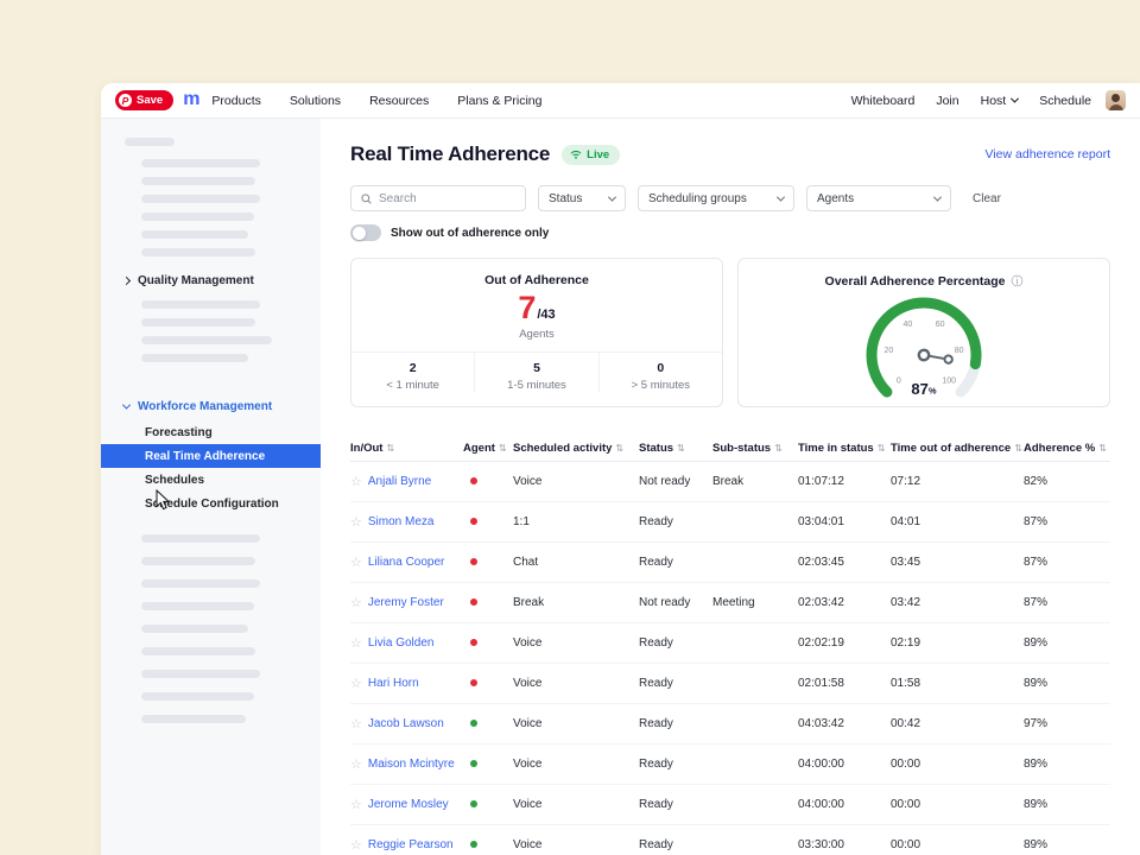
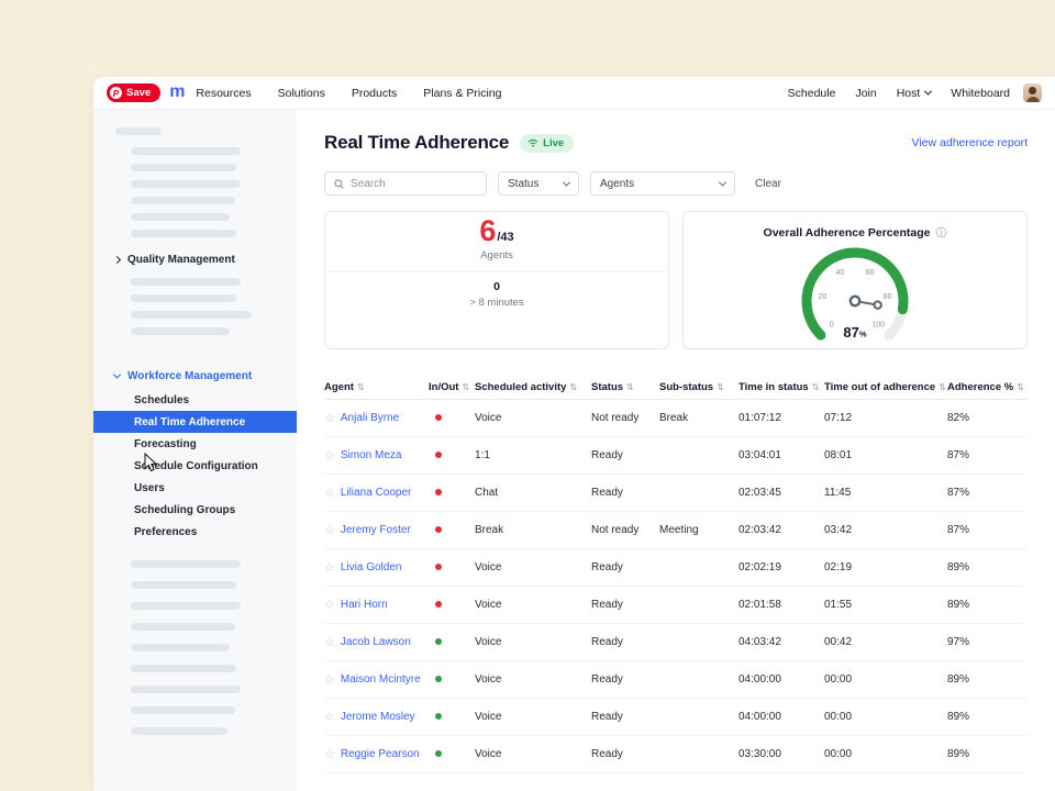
  P
  Save
  m
- Products
+ Resources
  Solutions
- Resources
+ Products
  Plans & Pricing
- Whiteboard
+ Schedule
  Join
  Host
- Schedule
+ Whiteboard
  Quality Management
  Workforce Management
- Forecasting
+ Schedules
  Real Time Adherence
- Schedules
+ Forecasting
  Scedule Configuration
+ Users
+ Scheduling Groups
+ Preferences
  Real Time Adherence
  Live
  View adherence report
  Search
  Status
- Scheduling groups
  Agents
  Clear
- Show out of adherence only
- Out of Adherence
- 7/43
+ 6/43
  Agents
- 2
- < 1 minute
- 5
- 1-5 minutes
  0
- > 5 minutes
+ > 8 minutes
  Overall Adherence Percentage
  ⓘ
  87%
- In/Out
+ Agent
  ⇅
- Agent
+ In/Out
  ⇅
  Scheduled activity
  ⇅
  Status
  ⇅
  Sub-status
  ⇅
  Time in status
  ⇅
  Time out of adherence
  ⇅
  Adherence %
  ⇅
  ☆
  Anjali Byrne
  Voice
  Not ready
  Break
  01:07:12
  07:12
  82%
  ☆
  Simon Meza
  1:1
  Ready
  03:04:01
- 04:01
+ 08:01
  87%
  ☆
  Liliana Cooper
  Chat
  Ready
  02:03:45
- 03:45
+ 11:45
  87%
  ☆
  Jeremy Foster
  Break
  Not ready
  Meeting
  02:03:42
  03:42
  87%
  ☆
  Livia Golden
  Voice
  Ready
  02:02:19
  02:19
  89%
  ☆
  Hari Horn
  Voice
  Ready
  02:01:58
- 01:58
+ 01:55
  89%
  ☆
  Jacob Lawson
  Voice
  Ready
  04:03:42
  00:42
  97%
  ☆
  Maison Mcintyre
  Voice
  Ready
  04:00:00
  00:00
  89%
  ☆
  Jerome Mosley
  Voice
  Ready
  04:00:00
  00:00
  89%
  ☆
  Reggie Pearson
  Voice
  Ready
  03:30:00
  00:00
  89%
